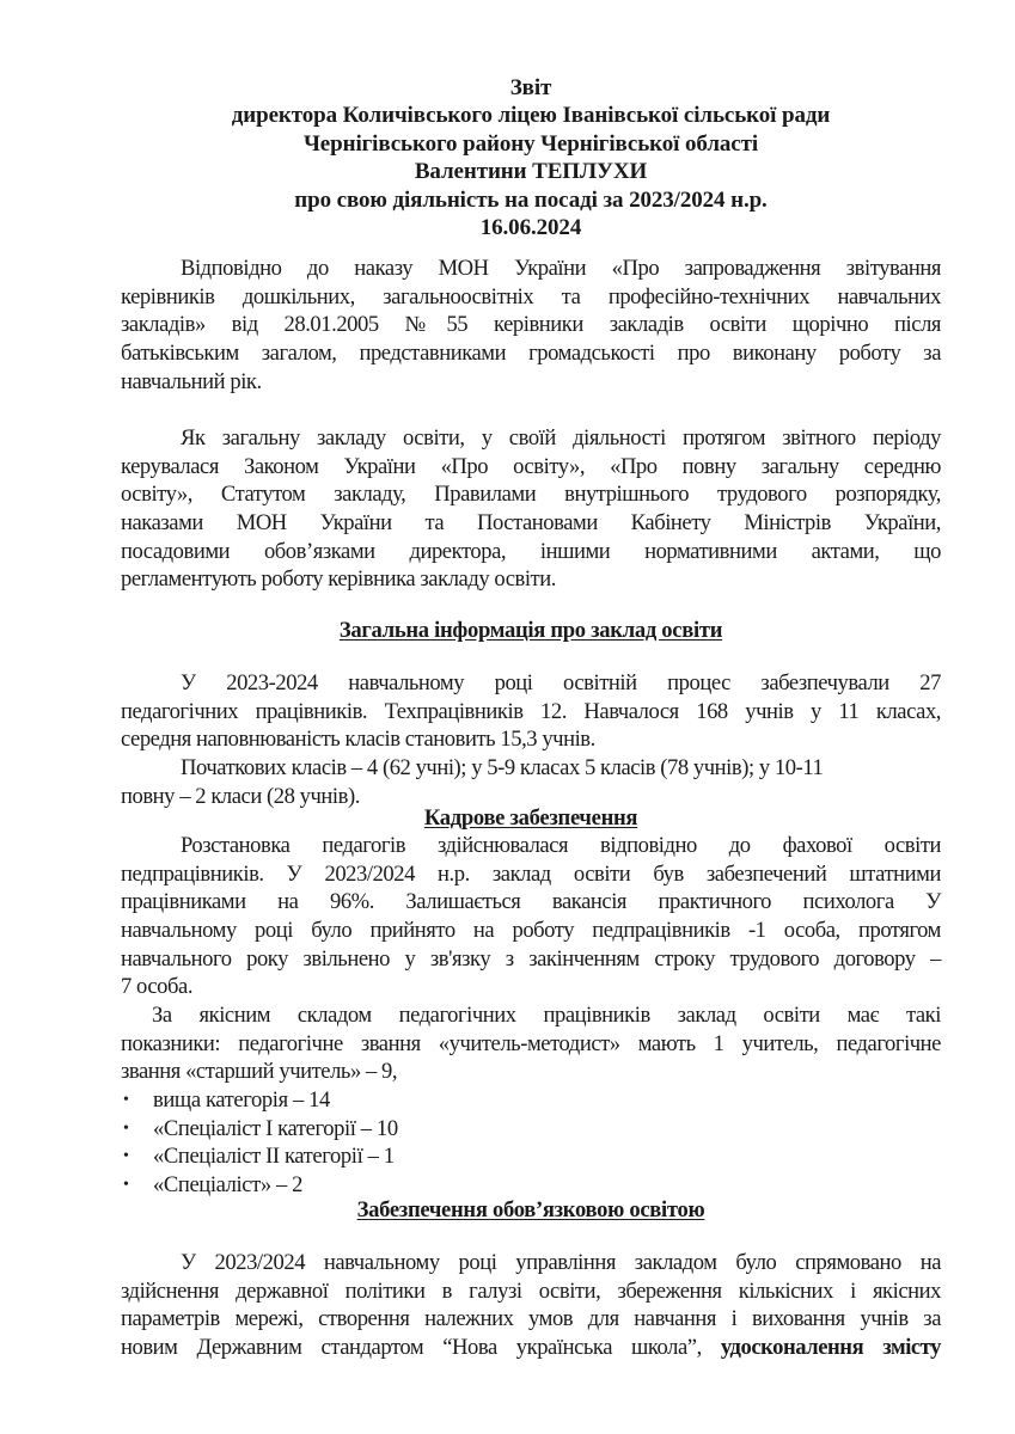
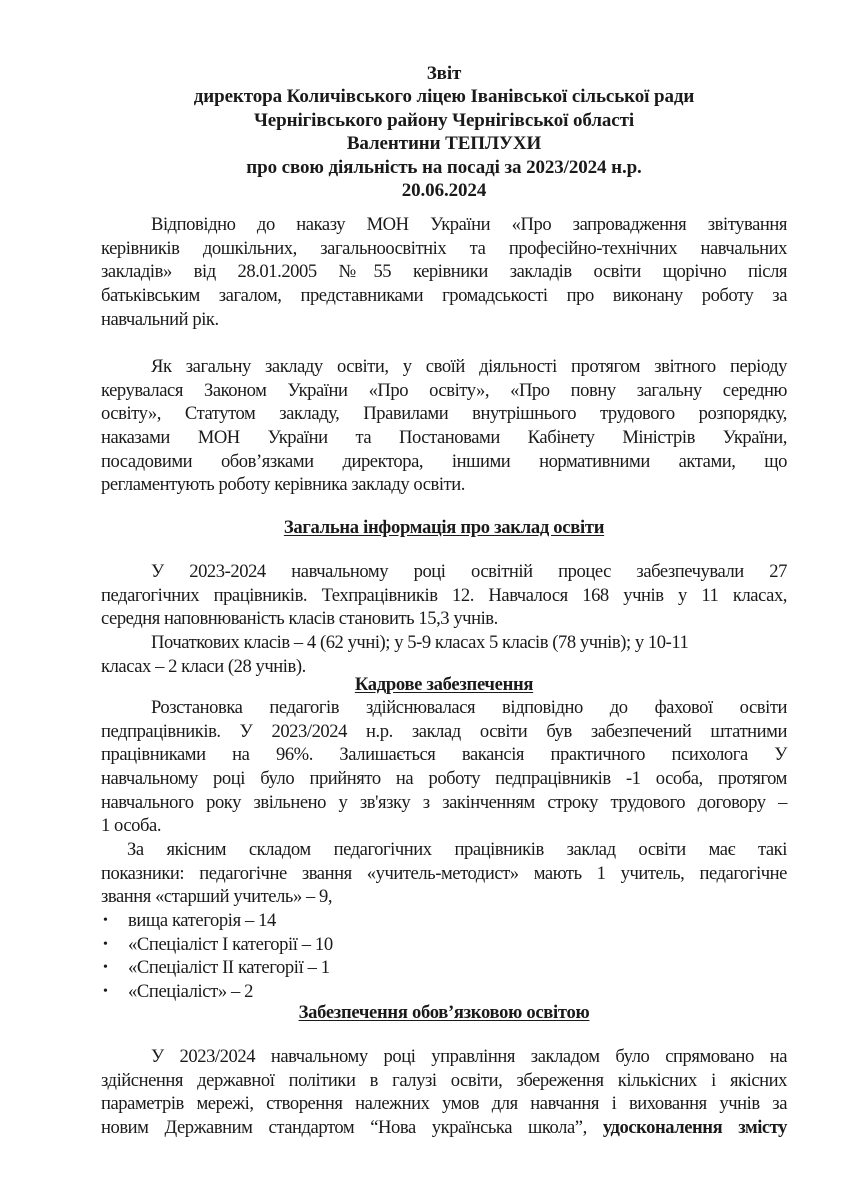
  Звіт
  директора Количівського ліцею Іванівської сільської ради
  Чернігівського району Чернігівської області
  Валентини ТЕПЛУХИ
  про свою діяльність на посаді за 2023/2024 н.р.
- 16.06.2024
+ 20.06.2024
  Відповідно до наказу МОН України «Про запровадження звітування
  керівників дошкільних, загальноосвітніх та професійно-технічних навчальних
  закладів» від 28.01.2005 №55 керівники закладів освіти щорічно після
  батьківським загалом, представниками громадськості про виконану роботу за
  навчальний рік.
  Як загальну закладу освіти, у своїй діяльності протягом звітного періоду
  керувалася Законом України «Про освіту», «Про повну загальну середню
  освіту», Статутом закладу, Правилами внутрішнього трудового розпорядку,
  наказами МОН України та Постановами Кабінету Міністрів України,
  посадовими обов’язками директора, іншими нормативними актами, що
  регламентують роботу керівника закладу освіти.
  Загальна інформація про заклад освіти
  У 2023-2024 навчальному році освітній процес забезпечували 27
  педагогічних працівників. Техпрацівників 12. Навчалося 168 учнів у 11 класах,
  середня наповнюваність класів становить 15,3 учнів.
  Початкових класів – 4 (62 учні); у 5-9 класах 5 класів (78 учнів); у 10-11
- повну – 2 класи (28 учнів).
+ класах – 2 класи (28 учнів).
  Кадрове забезпечення
  Розстановка педагогів здійснювалася відповідно до фахової освіти
  педпрацівників. У 2023/2024 н.р. заклад освіти був забезпечений штатними
  працівниками на 96%. Залишається вакансія практичного психолога У
  навчальному році було прийнято на роботу педпрацівників -1 особа, протягом
  навчального року звільнено у зв'язку з закінченням строку трудового договору –
- 7 особа.
+ 1 особа.
  За якісним складом педагогічних працівників заклад освіти має такі
  показники: педагогічне звання «учитель-методист» мають 1 учитель, педагогічне
  звання «старший учитель» – 9,
  •
  вища категорія – 14
  •
  «Спеціаліст І категорії – 10
  •
  «Спеціаліст ІІ категорії – 1
  •
  «Спеціаліст» – 2
  Забезпечення обов’язковою освітою
  У 2023/2024 навчальному році управління закладом було спрямовано на
  здійснення державної політики в галузі освіти, збереження кількісних і якісних
  параметрів мережі, створення належних умов для навчання і виховання учнів за
  новим Державним стандартом “Нова українська школа”, удосконалення змісту
